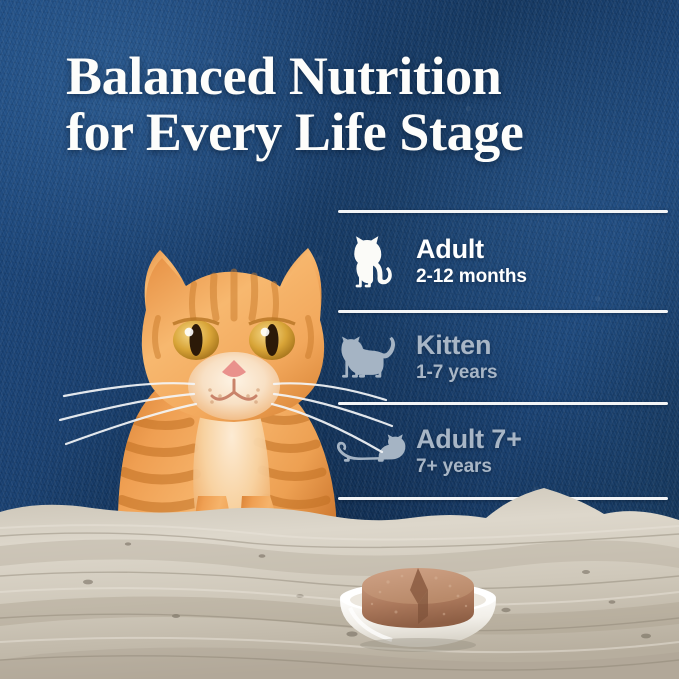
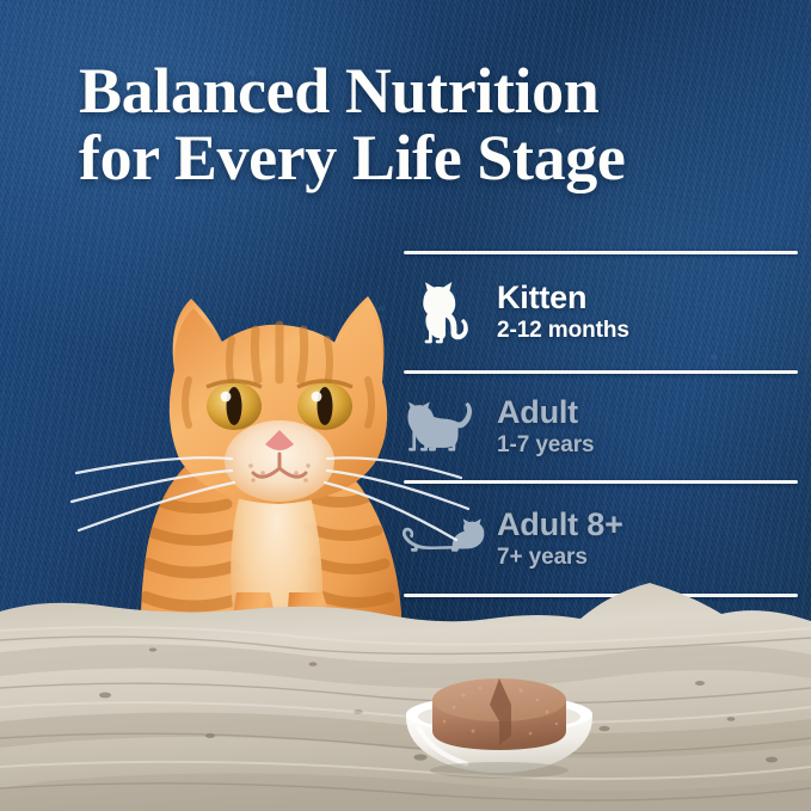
  Balanced Nutrition
  for Every Life Stage
- Adult
+ Kitten
  2-12 months
- Kitten
+ Adult
  1-7 years
- Adult 7+
+ Adult 8+
  7+ years
